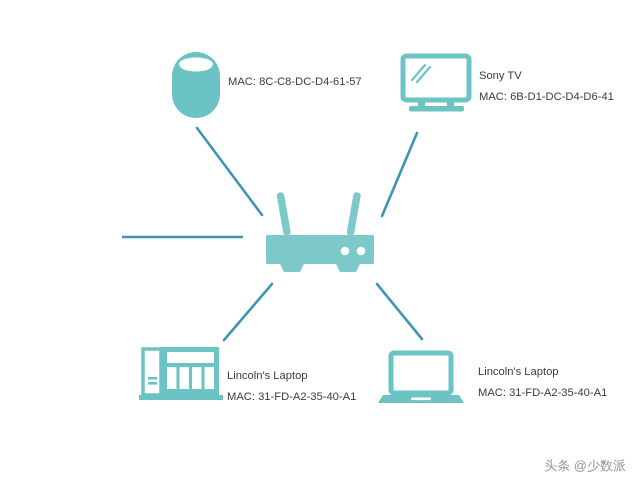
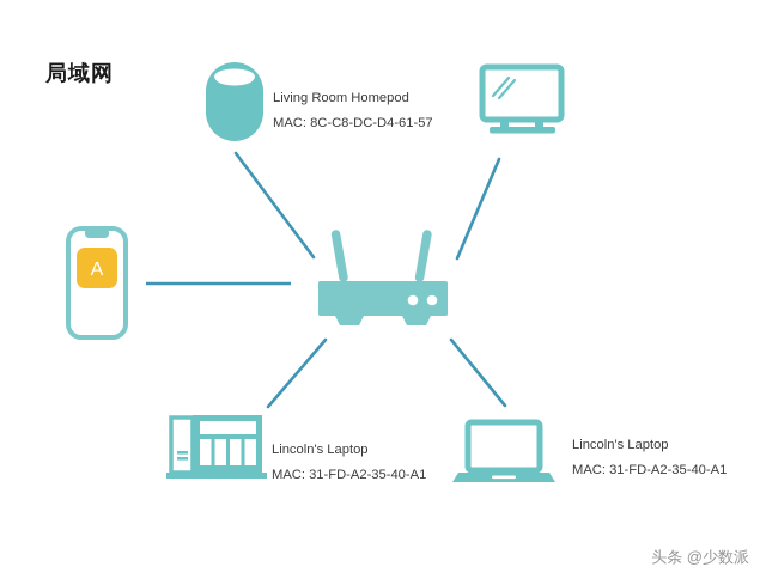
+ 局域网
+ A
+ Living Room Homepod
  MAC: 8C-C8-DC-D4-61-57
- Sony TV
- MAC: 6B-D1-DC-D4-D6-41
  Lincoln's Laptop
  MAC: 31-FD-A2-35-40-A1
  Lincoln's Laptop
  MAC: 31-FD-A2-35-40-A1
  头条 @少数派
